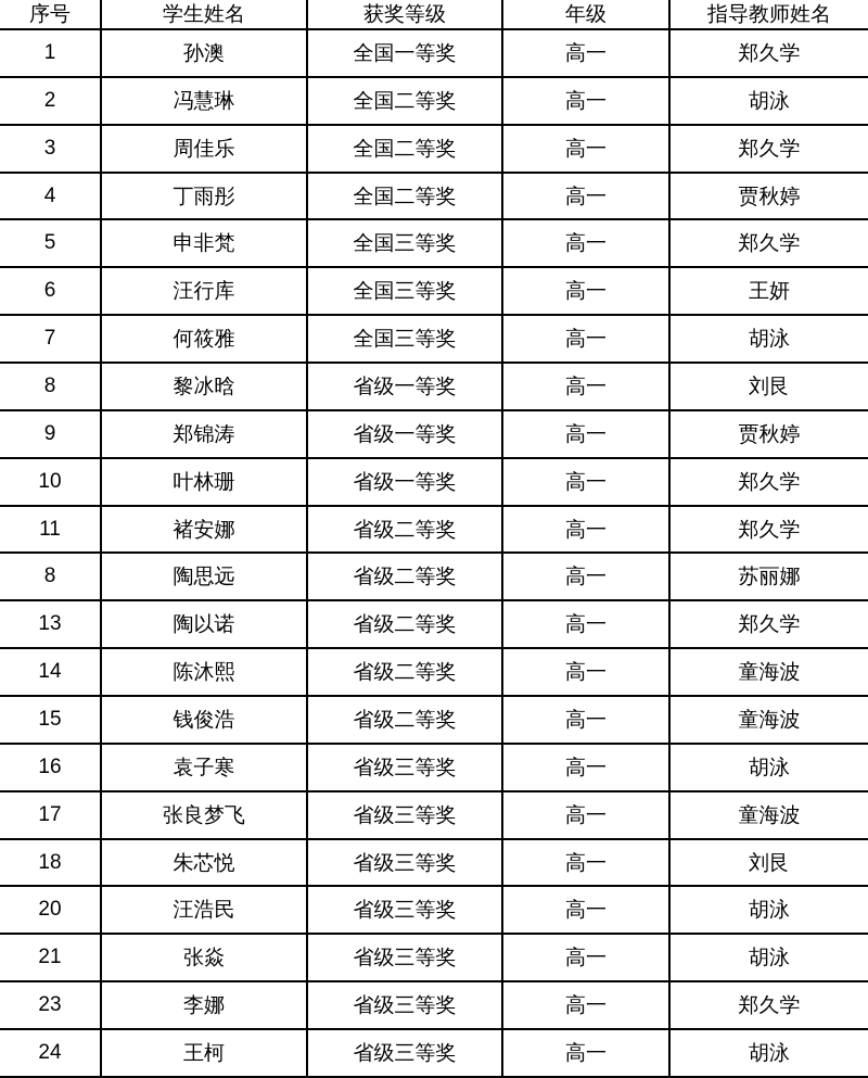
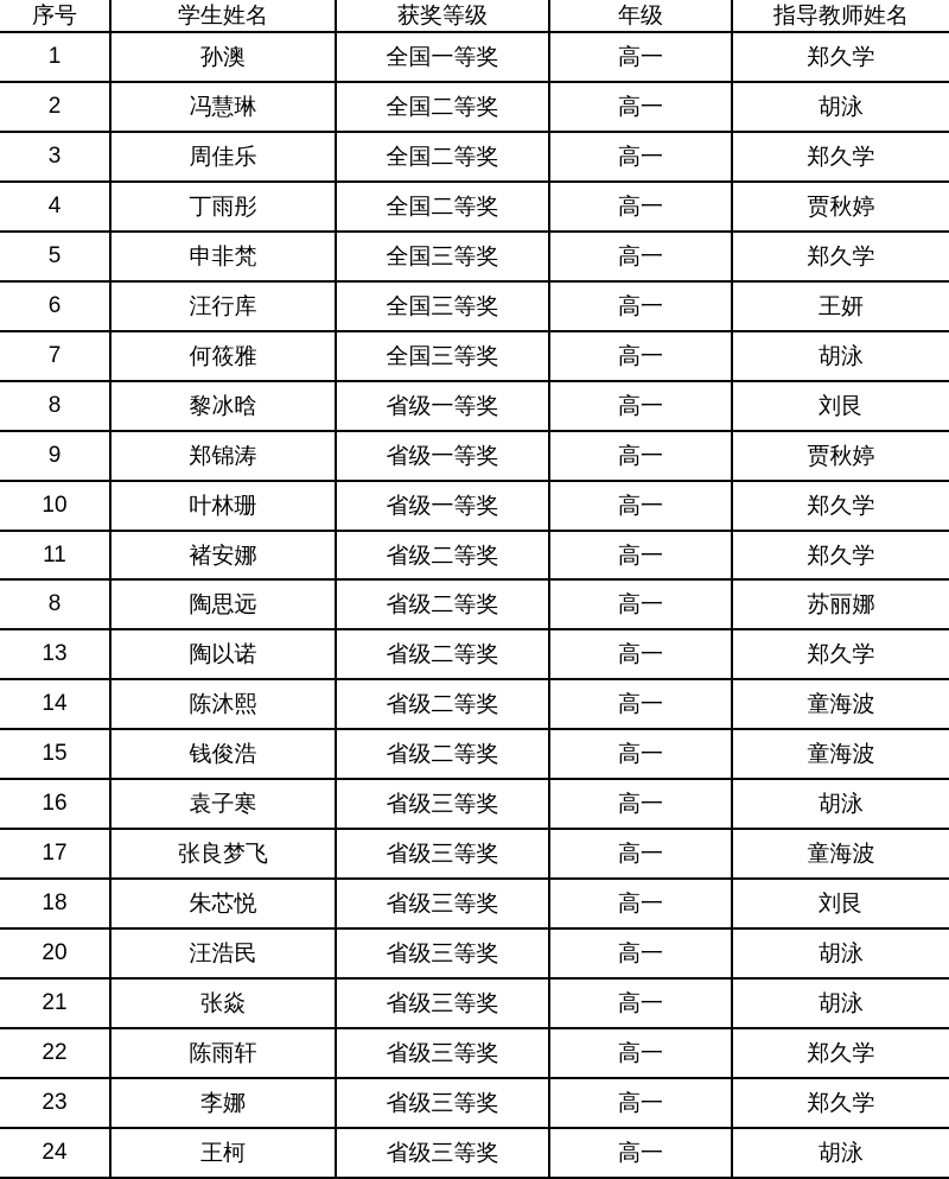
  序号	学生姓名	获奖等级	年级	指导教师姓名
  1	孙澳	全国一等奖	高一	郑久学
  2	冯慧琳	全国二等奖	高一	胡泳
  3	周佳乐	全国二等奖	高一	郑久学
  4	丁雨彤	全国二等奖	高一	贾秋婷
  5	申非梵	全国三等奖	高一	郑久学
  6	汪行库	全国三等奖	高一	王妍
  7	何筱雅	全国三等奖	高一	胡泳
  8	黎冰晗	省级一等奖	高一	刘艮
  9	郑锦涛	省级一等奖	高一	贾秋婷
  10	叶林珊	省级一等奖	高一	郑久学
  11	褚安娜	省级二等奖	高一	郑久学
  8	陶思远	省级二等奖	高一	苏丽娜
  13	陶以诺	省级二等奖	高一	郑久学
  14	陈沐熙	省级二等奖	高一	童海波
  15	钱俊浩	省级二等奖	高一	童海波
  16	袁子寒	省级三等奖	高一	胡泳
  17	张良梦飞	省级三等奖	高一	童海波
  18	朱芯悦	省级三等奖	高一	刘艮
  20	汪浩民	省级三等奖	高一	胡泳
  21	张焱	省级三等奖	高一	胡泳
+ 22	陈雨轩	省级三等奖	高一	郑久学
  23	李娜	省级三等奖	高一	郑久学
  24	王柯	省级三等奖	高一	胡泳
